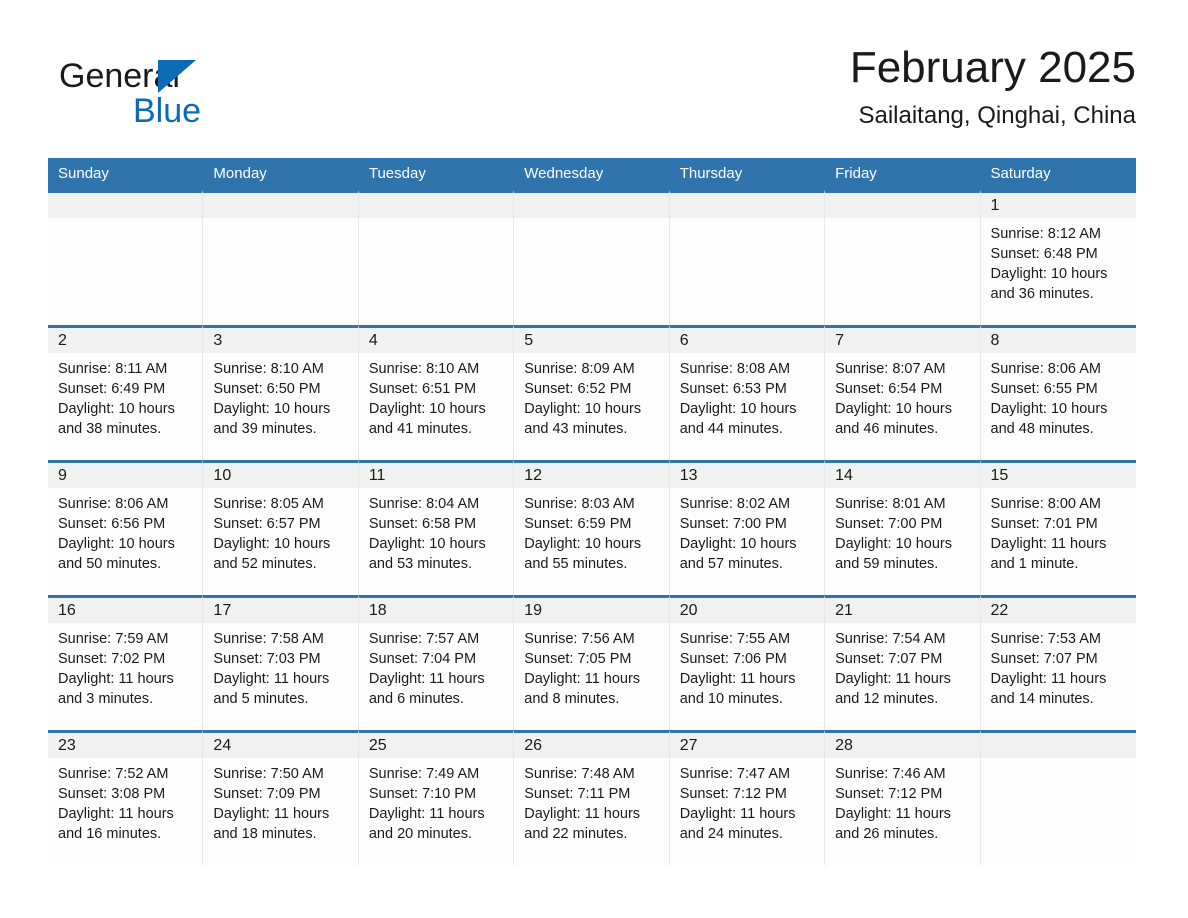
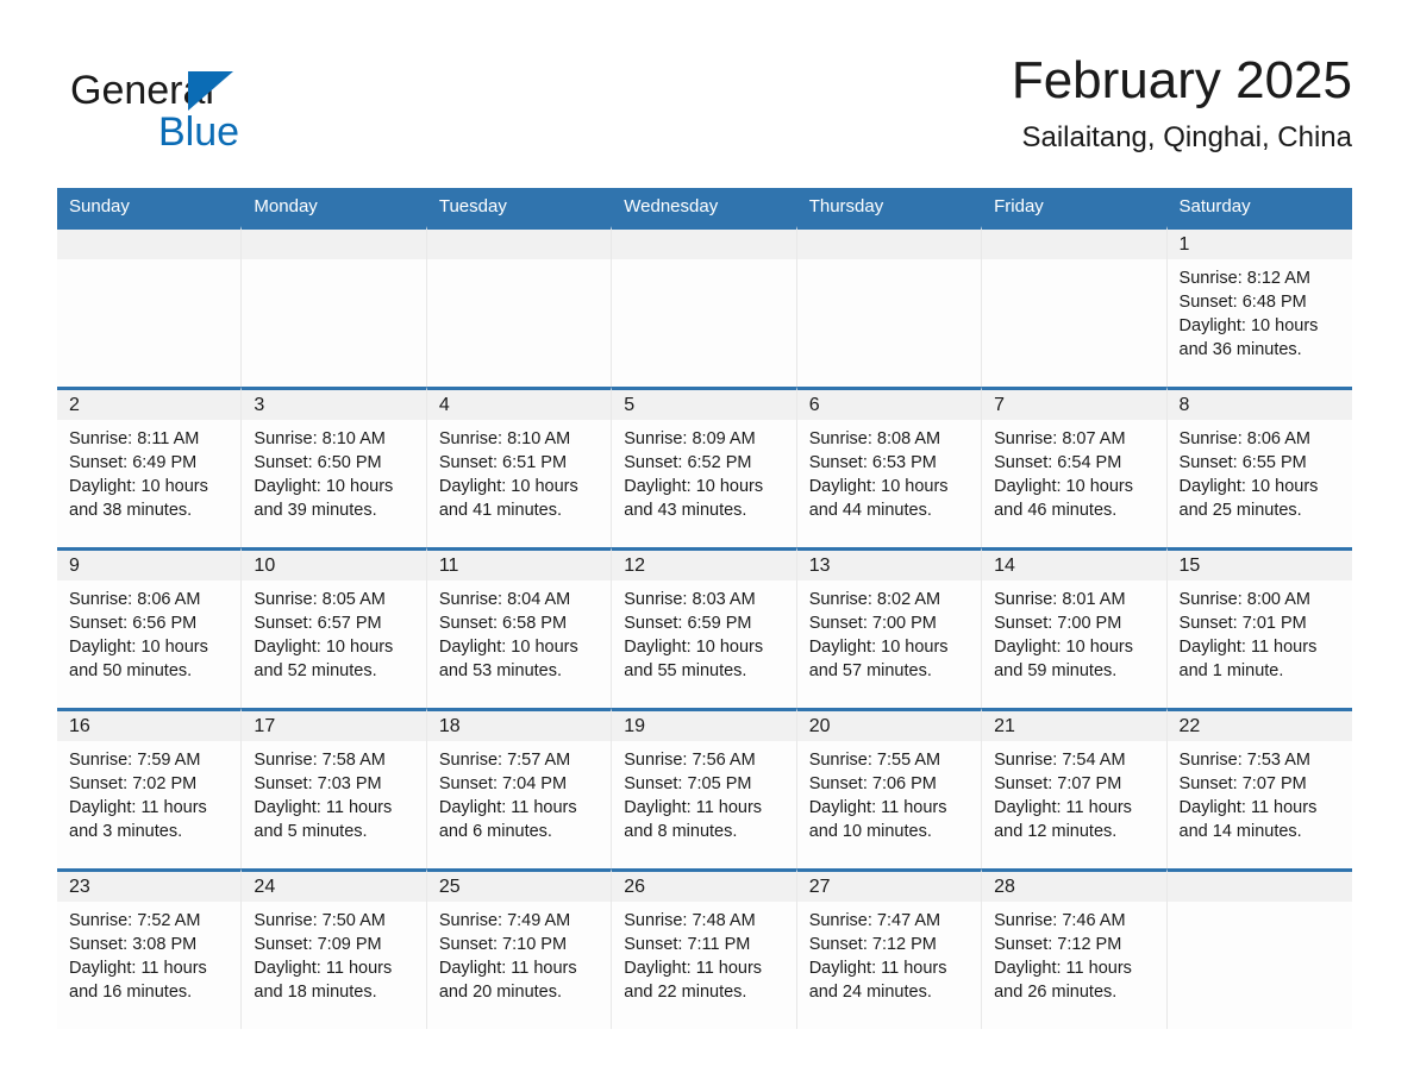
  General
  Blue
  February 2025
  Sailaitang, Qinghai, China
  Sunday	Monday	Tuesday	Wednesday	Thursday	Friday	Saturday
  						1Sunrise: 8:12 AMSunset: 6:48 PMDaylight: 10 hours and 36 minutes.
- 2Sunrise: 8:11 AMSunset: 6:49 PMDaylight: 10 hours and 38 minutes.	3Sunrise: 8:10 AMSunset: 6:50 PMDaylight: 10 hours and 39 minutes.	4Sunrise: 8:10 AMSunset: 6:51 PMDaylight: 10 hours and 41 minutes.	5Sunrise: 8:09 AMSunset: 6:52 PMDaylight: 10 hours and 43 minutes.	6Sunrise: 8:08 AMSunset: 6:53 PMDaylight: 10 hours and 44 minutes.	7Sunrise: 8:07 AMSunset: 6:54 PMDaylight: 10 hours and 46 minutes.	8Sunrise: 8:06 AMSunset: 6:55 PMDaylight: 10 hours and 48 minutes.
+ 2Sunrise: 8:11 AMSunset: 6:49 PMDaylight: 10 hours and 38 minutes.	3Sunrise: 8:10 AMSunset: 6:50 PMDaylight: 10 hours and 39 minutes.	4Sunrise: 8:10 AMSunset: 6:51 PMDaylight: 10 hours and 41 minutes.	5Sunrise: 8:09 AMSunset: 6:52 PMDaylight: 10 hours and 43 minutes.	6Sunrise: 8:08 AMSunset: 6:53 PMDaylight: 10 hours and 44 minutes.	7Sunrise: 8:07 AMSunset: 6:54 PMDaylight: 10 hours and 46 minutes.	8Sunrise: 8:06 AMSunset: 6:55 PMDaylight: 10 hours and 25 minutes.
  9Sunrise: 8:06 AMSunset: 6:56 PMDaylight: 10 hours and 50 minutes.	10Sunrise: 8:05 AMSunset: 6:57 PMDaylight: 10 hours and 52 minutes.	11Sunrise: 8:04 AMSunset: 6:58 PMDaylight: 10 hours and 53 minutes.	12Sunrise: 8:03 AMSunset: 6:59 PMDaylight: 10 hours and 55 minutes.	13Sunrise: 8:02 AMSunset: 7:00 PMDaylight: 10 hours and 57 minutes.	14Sunrise: 8:01 AMSunset: 7:00 PMDaylight: 10 hours and 59 minutes.	15Sunrise: 8:00 AMSunset: 7:01 PMDaylight: 11 hours and 1 minute.
  16Sunrise: 7:59 AMSunset: 7:02 PMDaylight: 11 hours and 3 minutes.	17Sunrise: 7:58 AMSunset: 7:03 PMDaylight: 11 hours and 5 minutes.	18Sunrise: 7:57 AMSunset: 7:04 PMDaylight: 11 hours and 6 minutes.	19Sunrise: 7:56 AMSunset: 7:05 PMDaylight: 11 hours and 8 minutes.	20Sunrise: 7:55 AMSunset: 7:06 PMDaylight: 11 hours and 10 minutes.	21Sunrise: 7:54 AMSunset: 7:07 PMDaylight: 11 hours and 12 minutes.	22Sunrise: 7:53 AMSunset: 7:07 PMDaylight: 11 hours and 14 minutes.
  23Sunrise: 7:52 AMSunset: 3:08 PMDaylight: 11 hours and 16 minutes.	24Sunrise: 7:50 AMSunset: 7:09 PMDaylight: 11 hours and 18 minutes.	25Sunrise: 7:49 AMSunset: 7:10 PMDaylight: 11 hours and 20 minutes.	26Sunrise: 7:48 AMSunset: 7:11 PMDaylight: 11 hours and 22 minutes.	27Sunrise: 7:47 AMSunset: 7:12 PMDaylight: 11 hours and 24 minutes.	28Sunrise: 7:46 AMSunset: 7:12 PMDaylight: 11 hours and 26 minutes.
